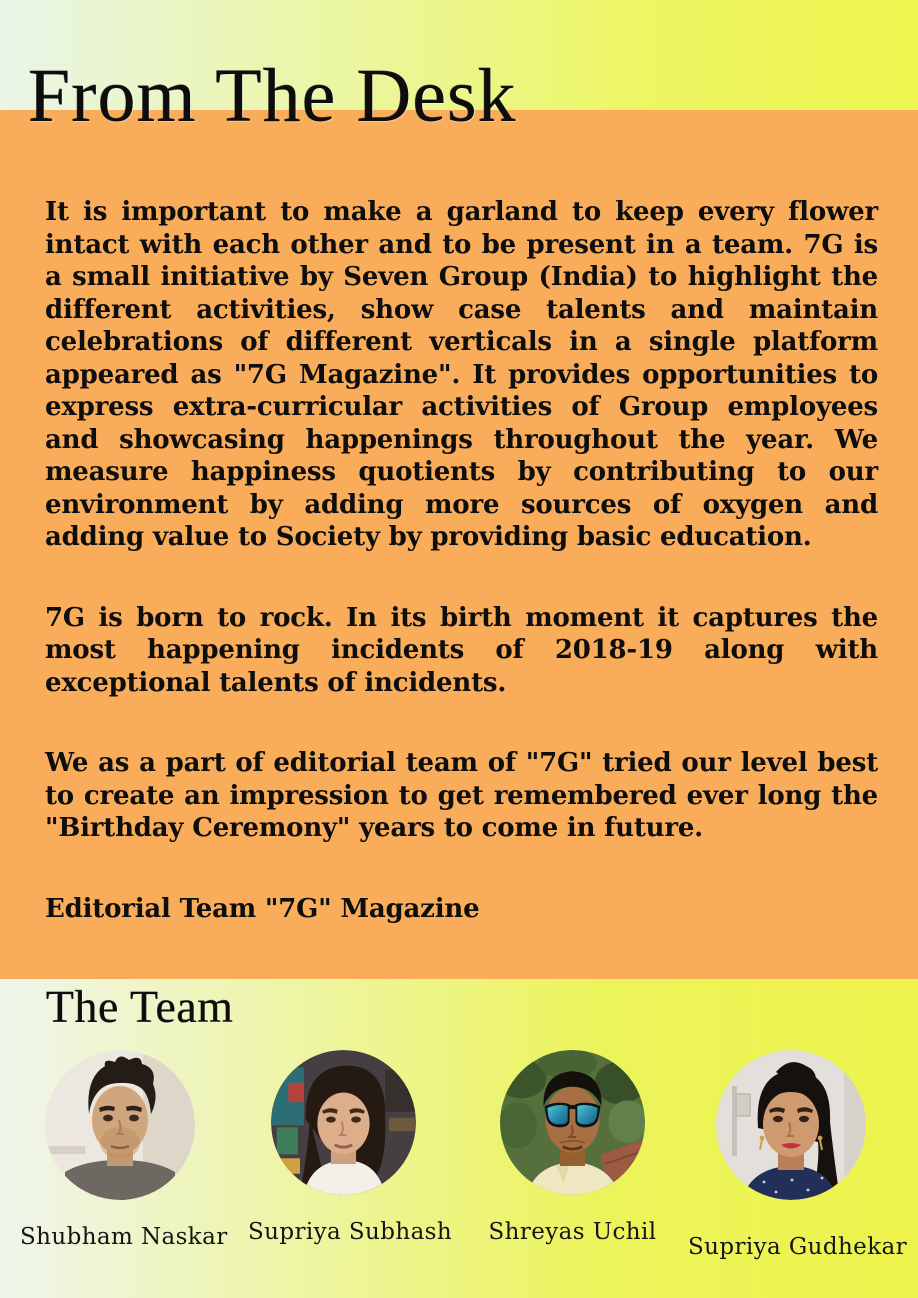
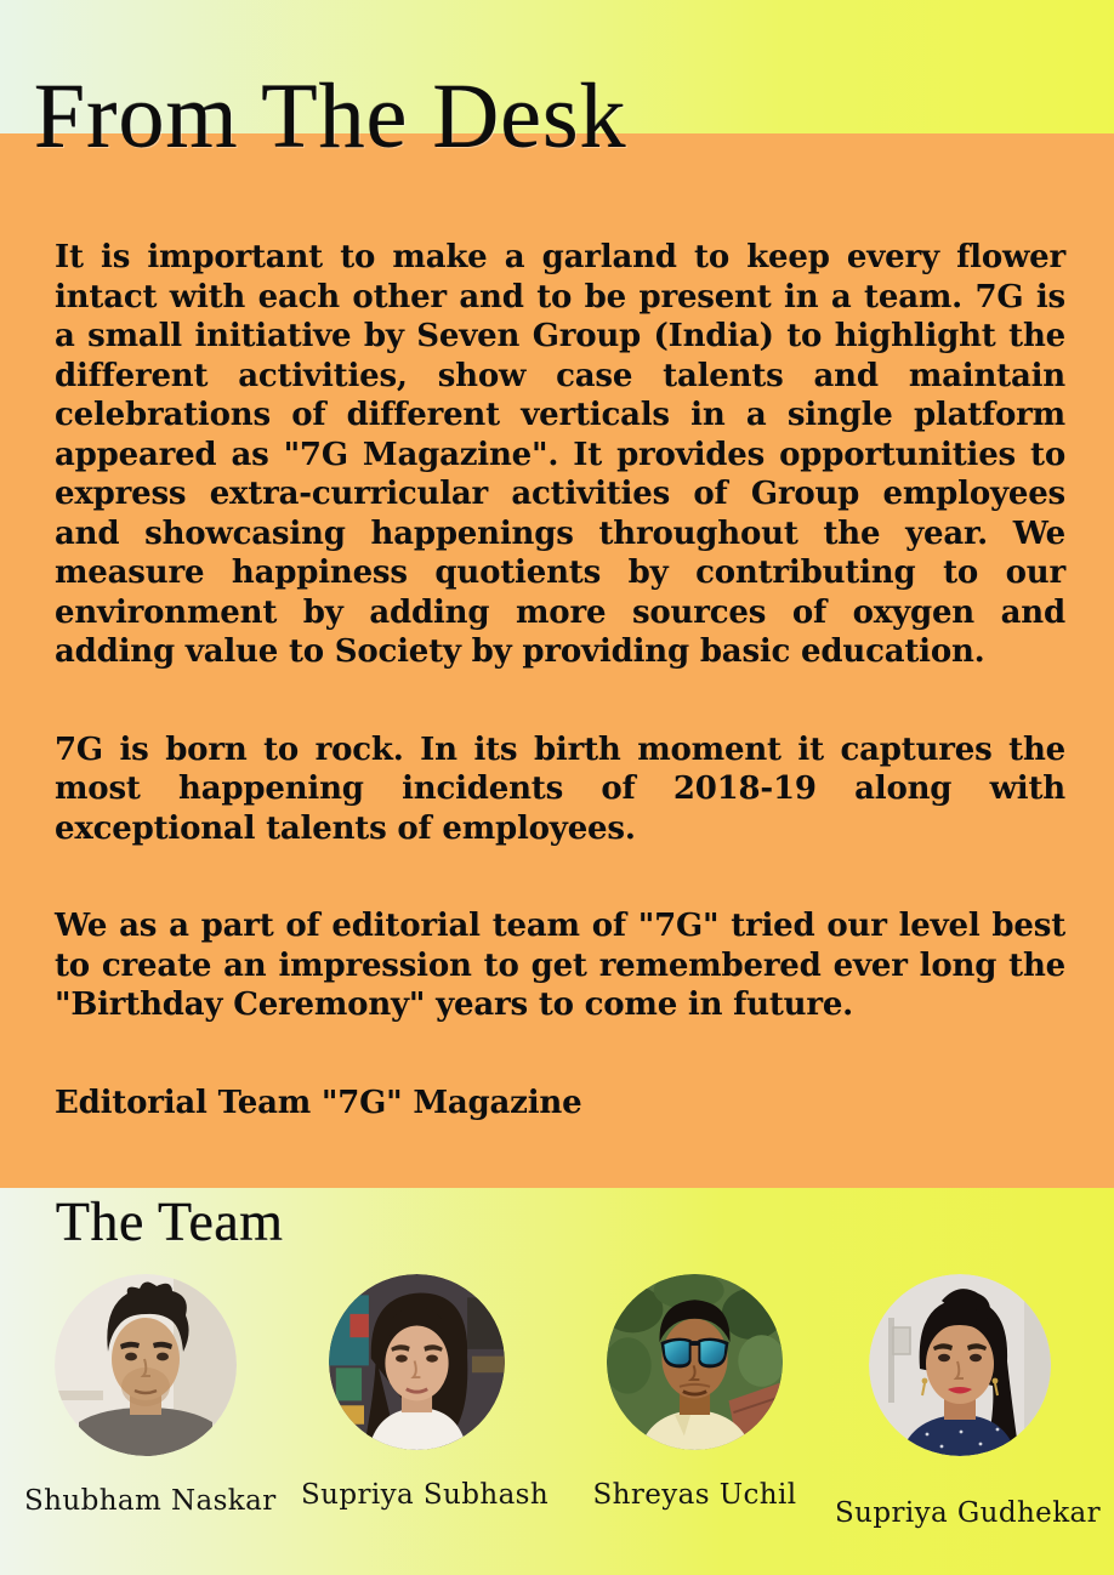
  From The Desk
  It is important to make a garland to keep every flower intact with each other and to be present in a team. 7G is a small initiative by Seven Group (India) to highlight the different activities, show case talents and maintain celebrations of different verticals in a single platform appeared as "7G Magazine". It provides opportunities to express extra-curricular activities of Group employees and showcasing happenings throughout the year. We measure happiness quotients by contributing to our environment by adding more sources of oxygen and adding value to Society by providing basic education.
- 7G is born to rock. In its birth moment it captures the most happening incidents of 2018-19 along with exceptional talents of incidents.
+ 7G is born to rock. In its birth moment it captures the most happening incidents of 2018-19 along with exceptional talents of employees.
  We as a part of editorial team of "7G" tried our level best to create an impression to get remembered ever long the "Birthday Ceremony" years to come in future.
  Editorial Team "7G" Magazine
  The Team
  Shubham Naskar
  Supriya Subhash
  Shreyas Uchil
  Supriya Gudhekar
